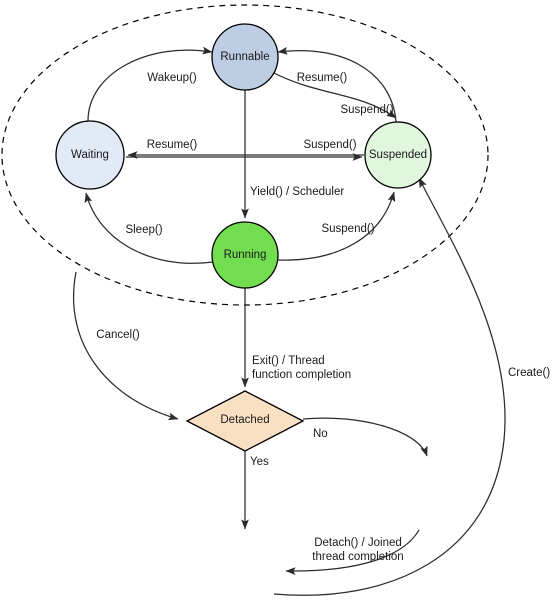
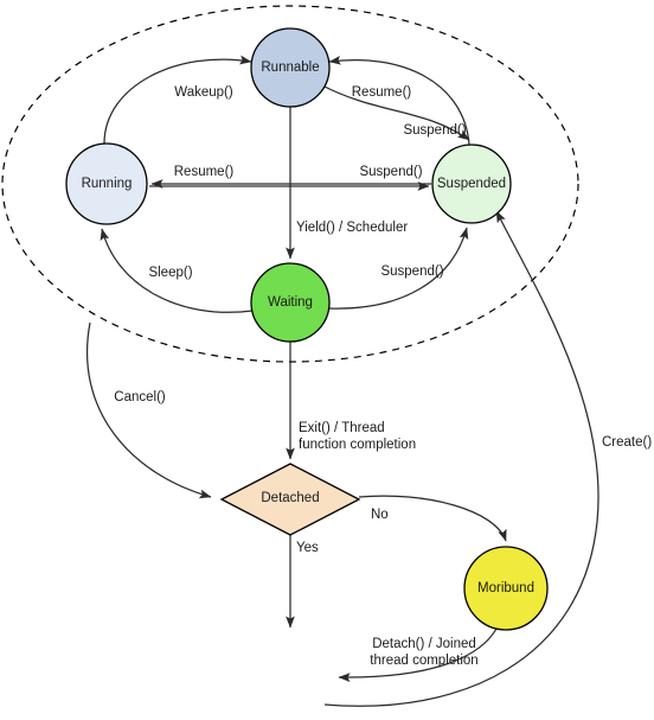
  Wakeup()
  Resume()
  Suspend()
  Resume()
  Suspend()
  Yield() / Scheduler
  Sleep()
  Suspend()
  Cancel()
  Exit() / Thread
  function completion
  Yes
  No
  Detach() / Joined
  thread completion
  Create()
  Runnable
- Waiting
+ Running
  Suspended
- Running
+ Waiting
  Detached
+ Moribund
